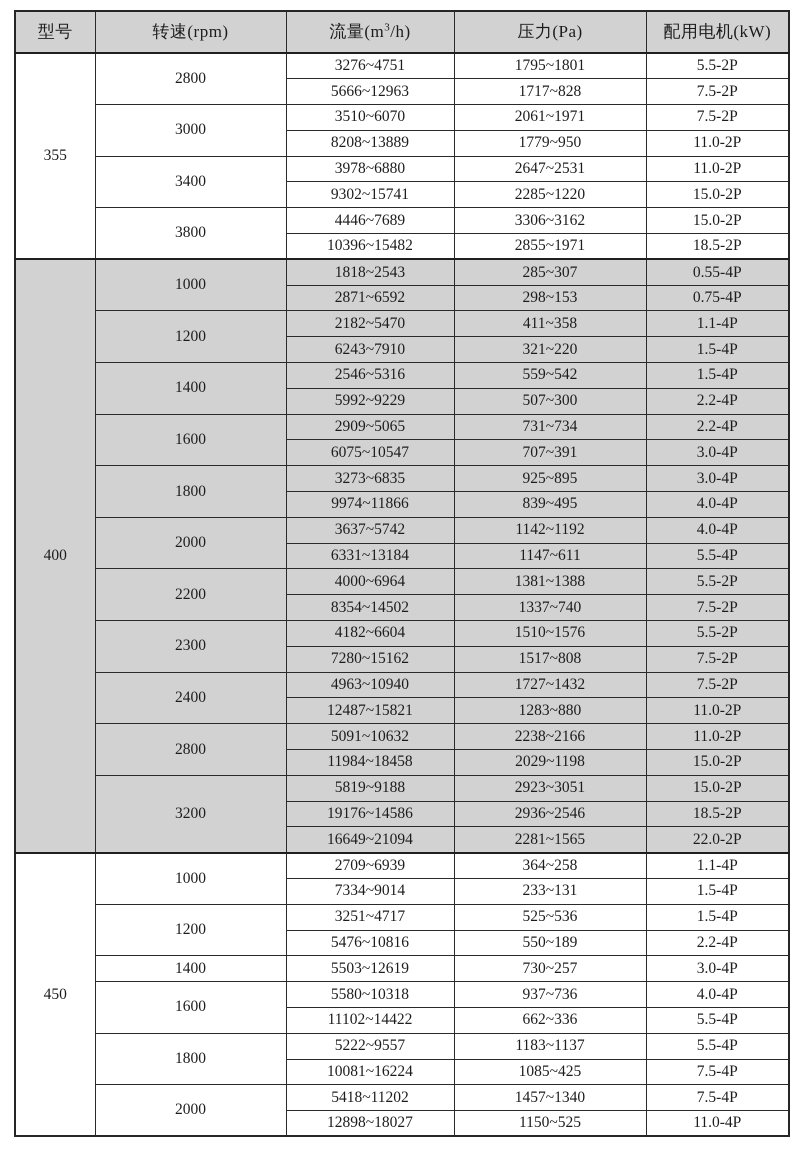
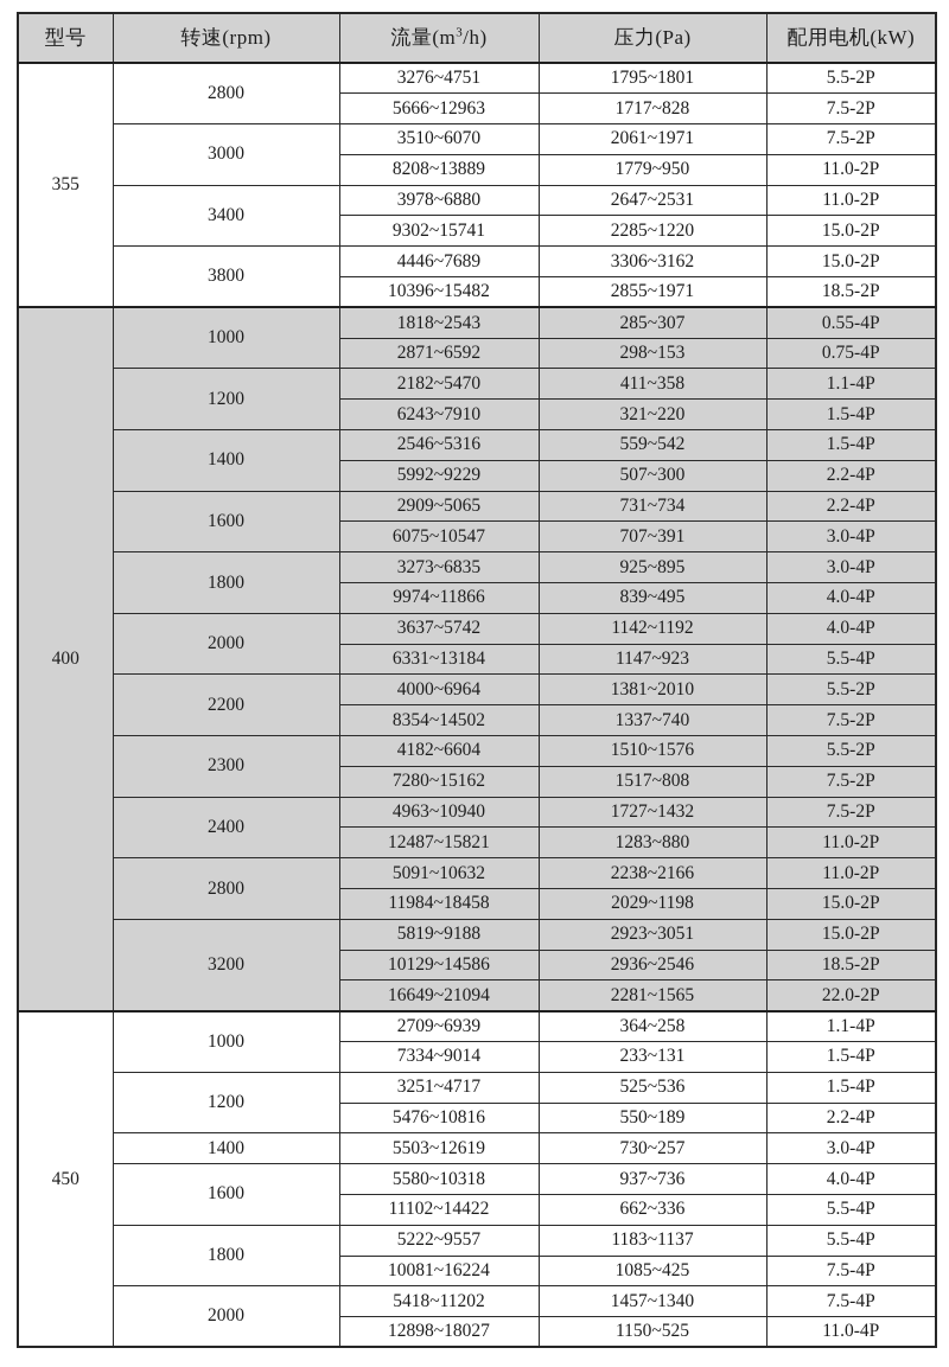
  型号	转速(rpm)	流量(m3/h)	压力(Pa)	配用电机(kW)
  355	2800	3276~4751	1795~1801	5.5-2P
  5666~12963	1717~828	7.5-2P
  3000	3510~6070	2061~1971	7.5-2P
  8208~13889	1779~950	11.0-2P
  3400	3978~6880	2647~2531	11.0-2P
  9302~15741	2285~1220	15.0-2P
  3800	4446~7689	3306~3162	15.0-2P
  10396~15482	2855~1971	18.5-2P
  400	1000	1818~2543	285~307	0.55-4P
  2871~6592	298~153	0.75-4P
  1200	2182~5470	411~358	1.1-4P
  6243~7910	321~220	1.5-4P
  1400	2546~5316	559~542	1.5-4P
  5992~9229	507~300	2.2-4P
  1600	2909~5065	731~734	2.2-4P
  6075~10547	707~391	3.0-4P
  1800	3273~6835	925~895	3.0-4P
  9974~11866	839~495	4.0-4P
  2000	3637~5742	1142~1192	4.0-4P
- 6331~13184	1147~611	5.5-4P
+ 6331~13184	1147~923	5.5-4P
- 2200	4000~6964	1381~1388	5.5-2P
+ 2200	4000~6964	1381~2010	5.5-2P
  8354~14502	1337~740	7.5-2P
  2300	4182~6604	1510~1576	5.5-2P
  7280~15162	1517~808	7.5-2P
  2400	4963~10940	1727~1432	7.5-2P
  12487~15821	1283~880	11.0-2P
  2800	5091~10632	2238~2166	11.0-2P
  11984~18458	2029~1198	15.0-2P
  3200	5819~9188	2923~3051	15.0-2P
- 19176~14586	2936~2546	18.5-2P
+ 10129~14586	2936~2546	18.5-2P
  16649~21094	2281~1565	22.0-2P
  450	1000	2709~6939	364~258	1.1-4P
  7334~9014	233~131	1.5-4P
  1200	3251~4717	525~536	1.5-4P
  5476~10816	550~189	2.2-4P
  1400	5503~12619	730~257	3.0-4P
  1600	5580~10318	937~736	4.0-4P
  11102~14422	662~336	5.5-4P
  1800	5222~9557	1183~1137	5.5-4P
  10081~16224	1085~425	7.5-4P
  2000	5418~11202	1457~1340	7.5-4P
  12898~18027	1150~525	11.0-4P
